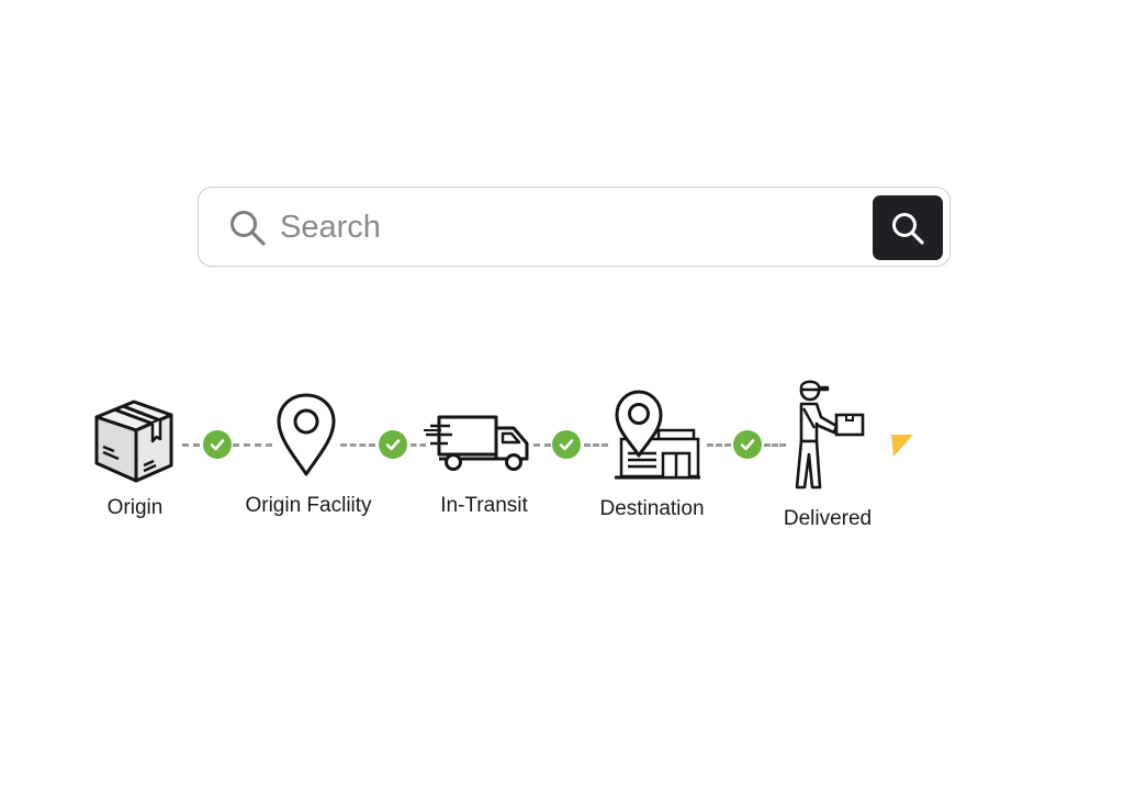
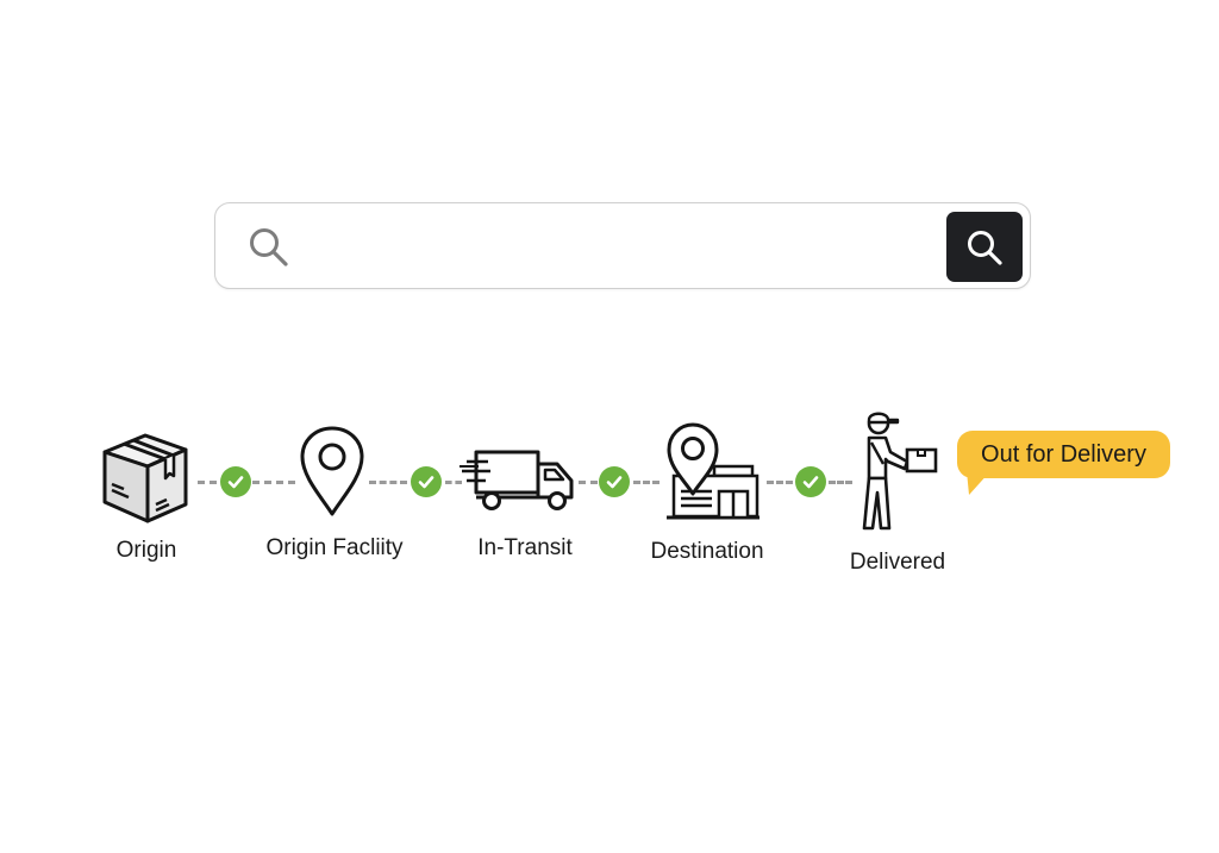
- Search
  Origin
  Origin Facliity
  In-Transit
  Destination
  Delivered
+ Out for Delivery
